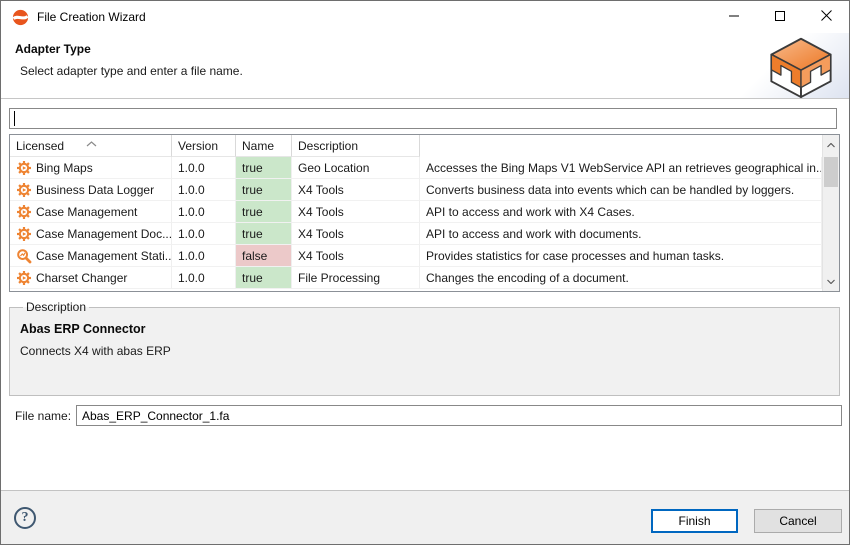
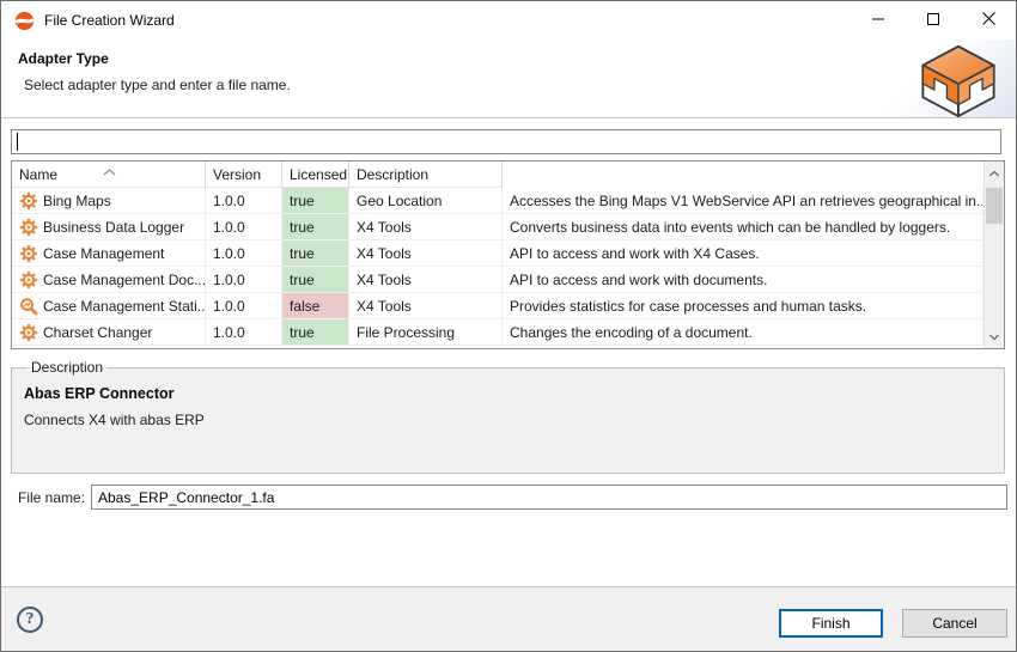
  File Creation Wizard
  Adapter Type
  Select adapter type and enter a file name.
- Licensed
+ Name
  Version
- Name
+ Licensed
  Description
  Bing Maps
  1.0.0
  true
  Geo Location
  Accesses the Bing Maps V1 WebService API an retrieves geographical in..
  Business Data Logger
  1.0.0
  true
  X4 Tools
  Converts business data into events which can be handled by loggers.
  Case Management
  1.0.0
  true
  X4 Tools
  API to access and work with X4 Cases.
  Case Management Doc...
  1.0.0
  true
  X4 Tools
  API to access and work with documents.
  Case Management Stati..
  1.0.0
  false
  X4 Tools
  Provides statistics for case processes and human tasks.
  Charset Changer
  1.0.0
  true
  File Processing
  Changes the encoding of a document.
  Description
  Abas ERP Connector
  Connects X4 with abas ERP
  File name:
  Abas_ERP_Connector_1.fa
  ?
  Finish
  Cancel
